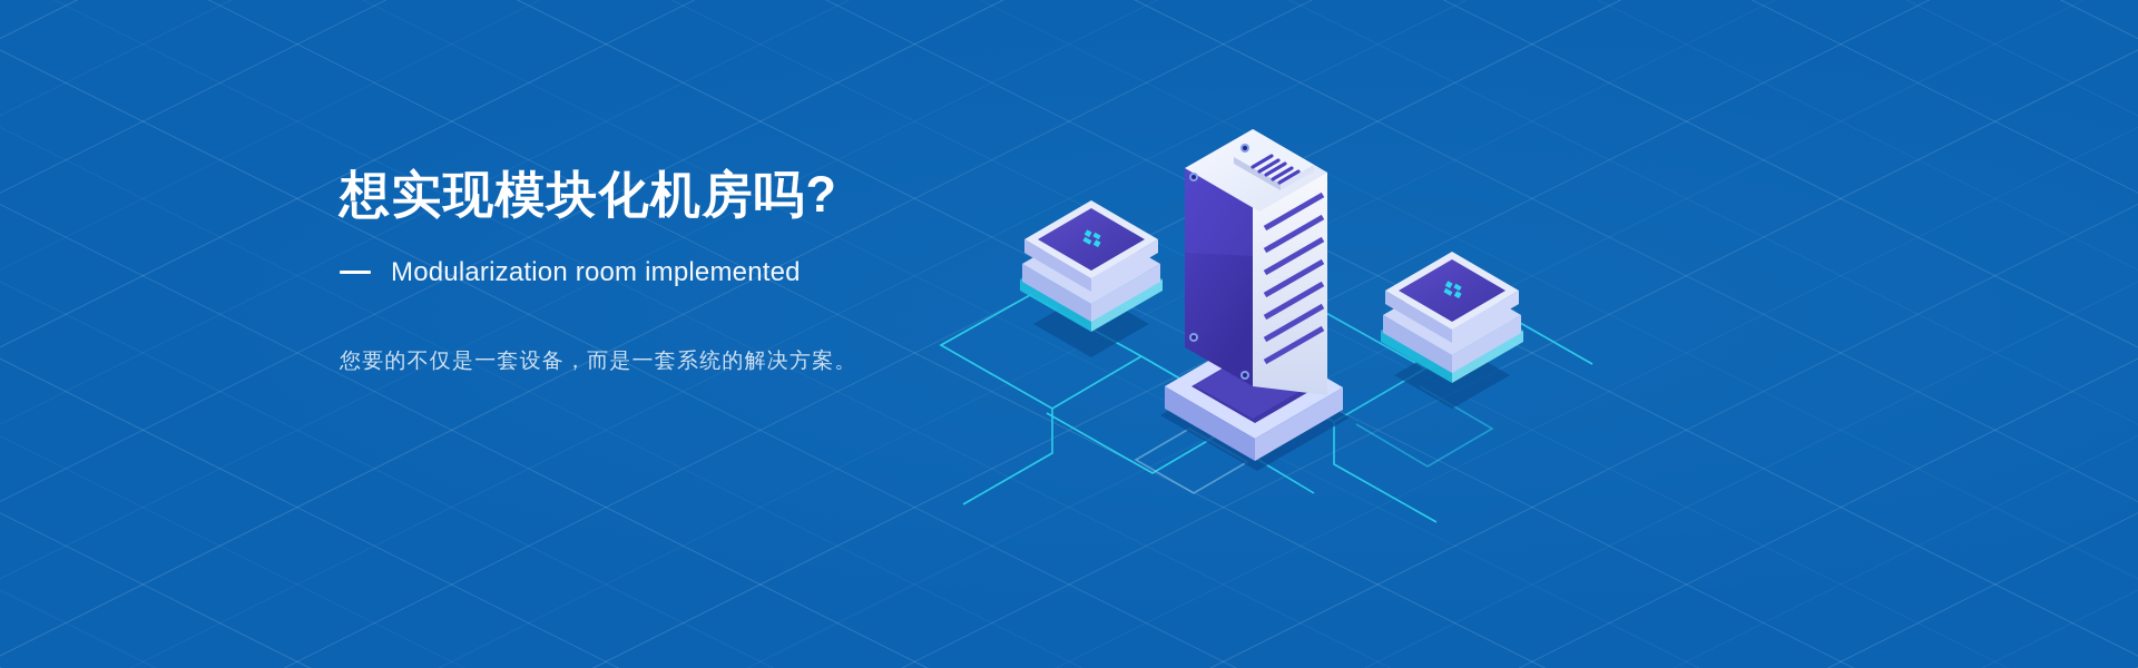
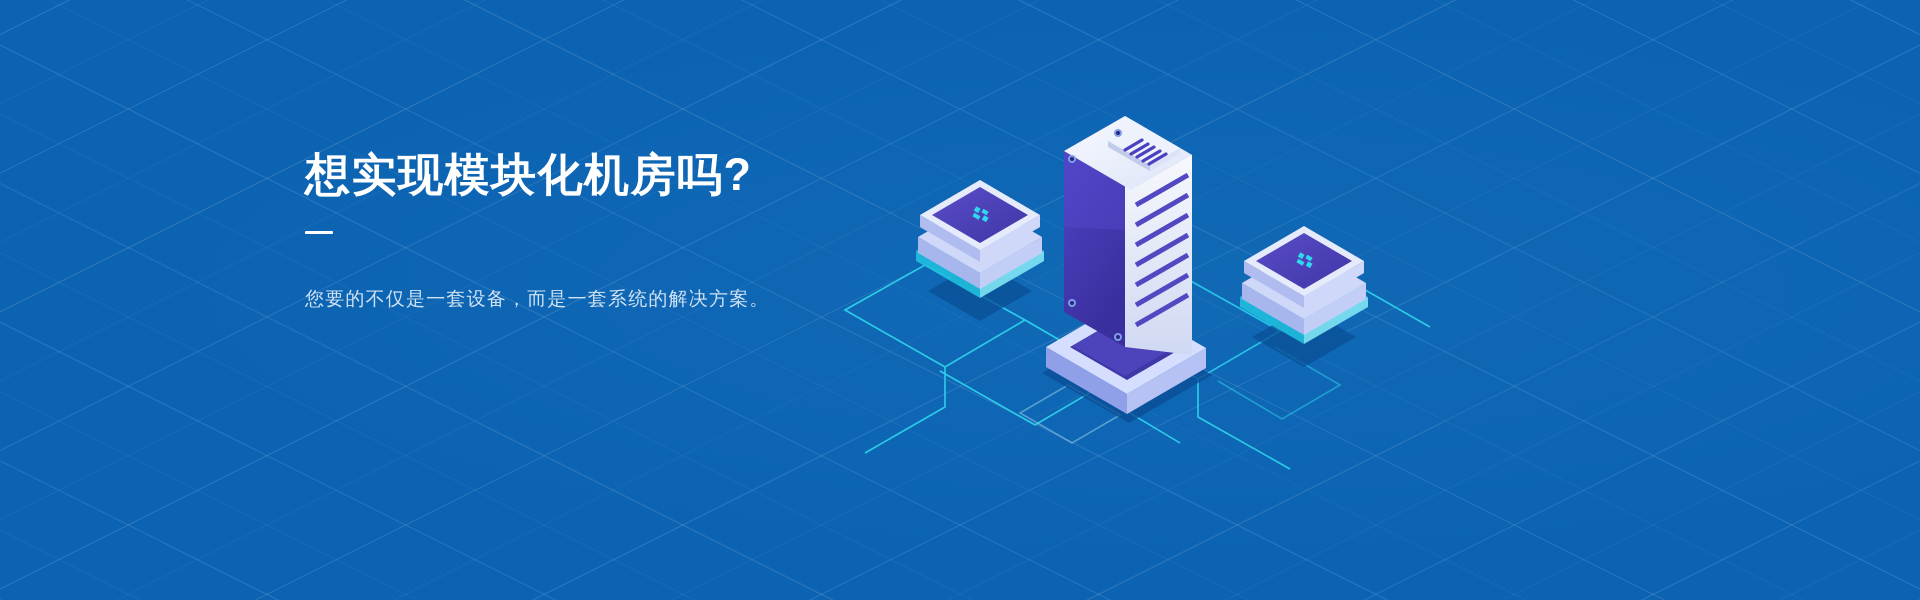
  想实现模块化机房吗?
- Modularization room implemented
  您要的不仅是一套设备，而是一套系统的解决方案。
